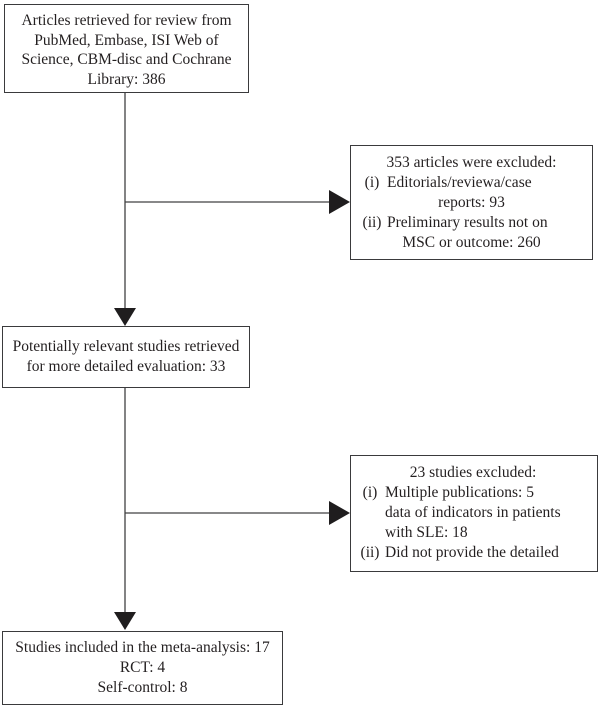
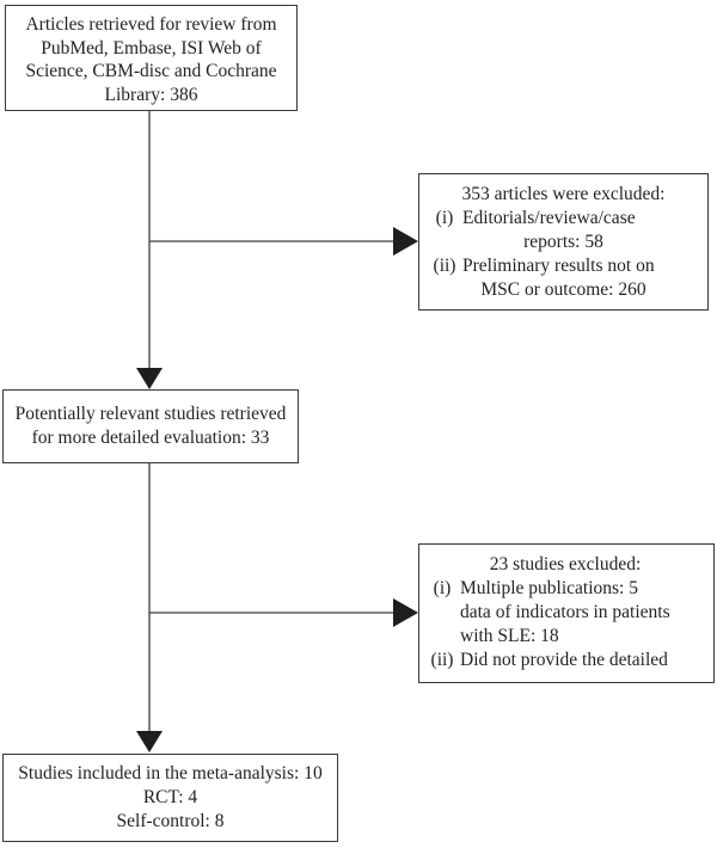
  Articles retrieved for review from
  PubMed, Embase, ISI Web of
  Science, CBM-disc and Cochrane
  Library: 386
  353 articles were excluded:
  (i)
  Editorials/reviewa/case
- reports: 93
+ reports: 58
  (ii)
  Preliminary results not on
  MSC or outcome: 260
  Potentially relevant studies retrieved
  for more detailed evaluation: 33
  23 studies excluded:
  (i)
  Multiple publications: 5
  data of indicators in patients
  with SLE: 18
  (ii)
  Did not provide the detailed
- Studies included in the meta-analysis: 17
+ Studies included in the meta-analysis: 10
  RCT: 4
  Self-control: 8
